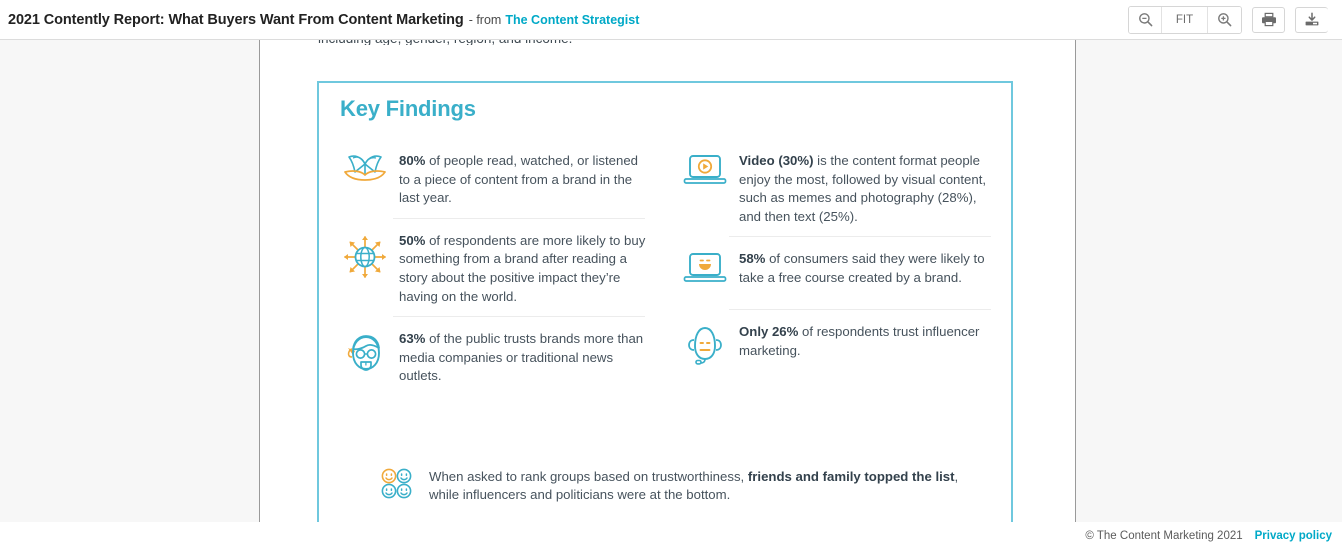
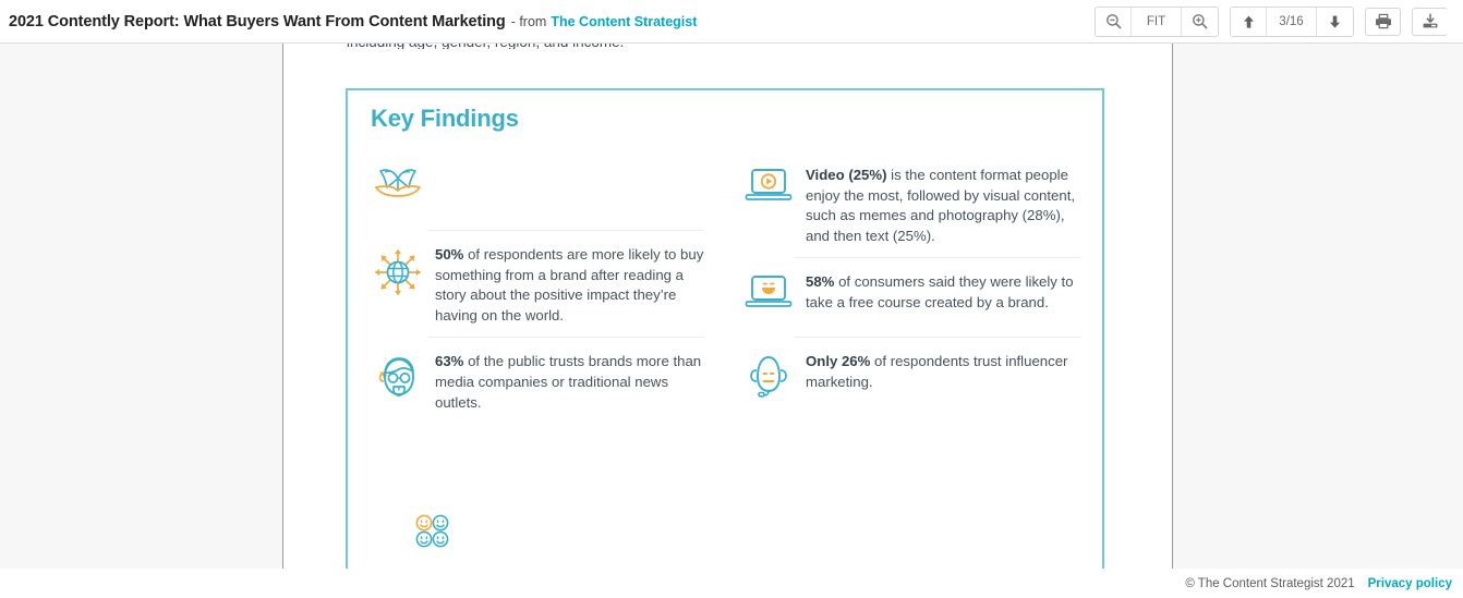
  2021 Contently Report: What Buyers Want From Content Marketing
  - from
  The Content Strategist
  FIT
+ 3/16
  Key Findings
- 80% of people read, watched, or listened to a piece of content from a brand in the last year.
  50% of respondents are more likely to buy something from a brand after reading a story about the positive impact they’re having on the world.
  63% of the public trusts brands more than media companies or traditional news outlets.
- Video (30%) is the content format people enjoy the most, followed by visual content, such as memes and photography (28%), and then text (25%).
+ Video (25%) is the content format people enjoy the most, followed by visual content, such as memes and photography (28%), and then text (25%).
  58% of consumers said they were likely to take a free course created by a brand.
  Only 26% of respondents trust influencer marketing.
- When asked to rank groups based on trustworthiness, friends and family topped the list, while influencers and politicians were at the bottom.
- © The Content Marketing 2021
+ © The Content Strategist 2021
  Privacy policy
